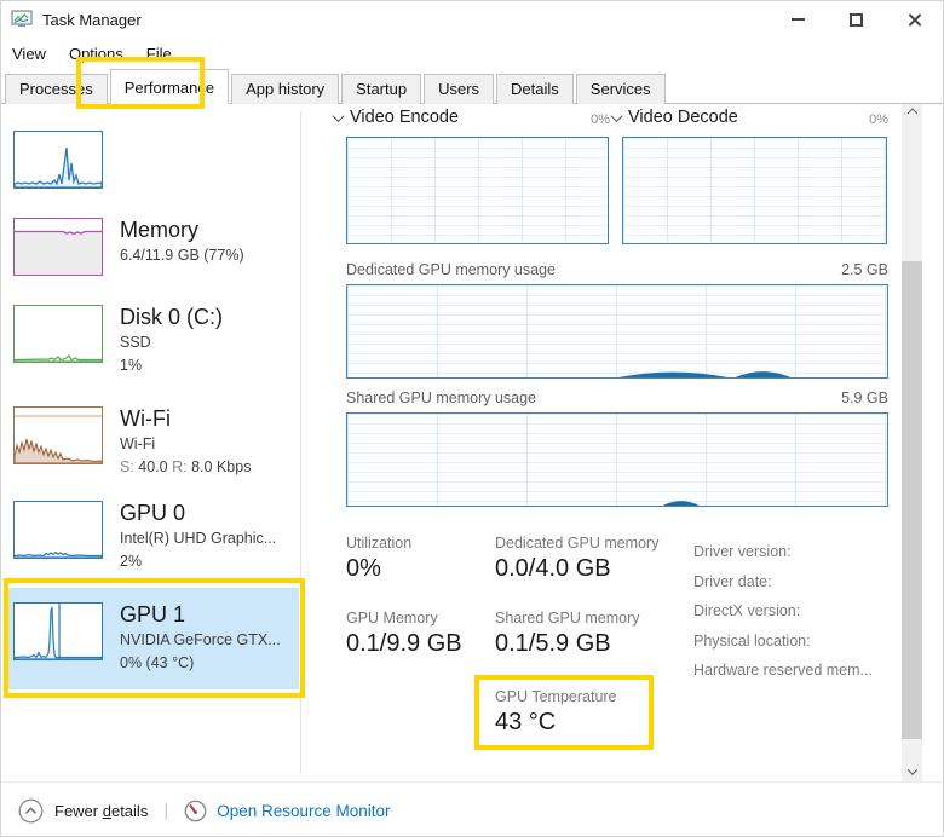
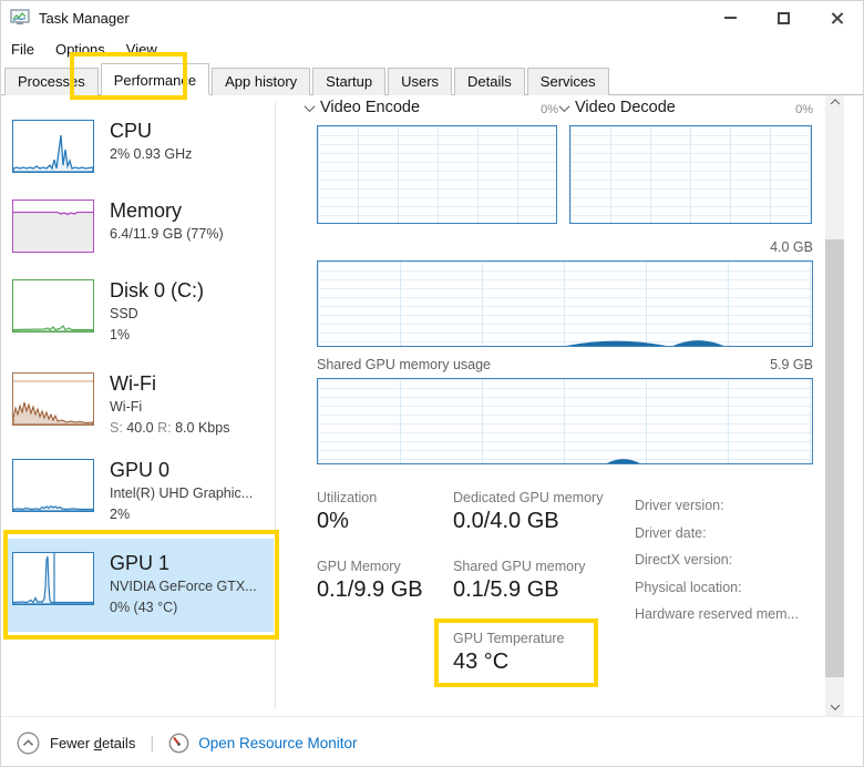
  Task Manager
- View
+ File
  Options
- File
+ View
  Processes
  Performance
  App history
  Startup
  Users
  Details
  Services
+ CPU
+ 2% 0.93 GHz
  Memory
  6.4/11.9 GB (77%)
  Disk 0 (C:)
  SSD
  1%
  Wi-Fi
  Wi-Fi
  S: 40.0 R: 8.0 Kbps
  GPU 0
  Intel(R) UHD Graphic...
  2%
  GPU 1
  NVIDIA GeForce GTX...
  0% (43 °C)
  Video Encode
  0%
  Video Decode
  0%
- Dedicated GPU memory usage
- 2.5 GB
+ 4.0 GB
  Shared GPU memory usage
  5.9 GB
  Utilization
  0%
  Dedicated GPU memory
  0.0/4.0 GB
  GPU Memory
  0.1/9.9 GB
  Shared GPU memory
  0.1/5.9 GB
  GPU Temperature
  43 °C
  Driver version:
  Driver date:
  DirectX version:
  Physical location:
  Hardware reserved mem...
  Fewer details
  |
  Open Resource Monitor
